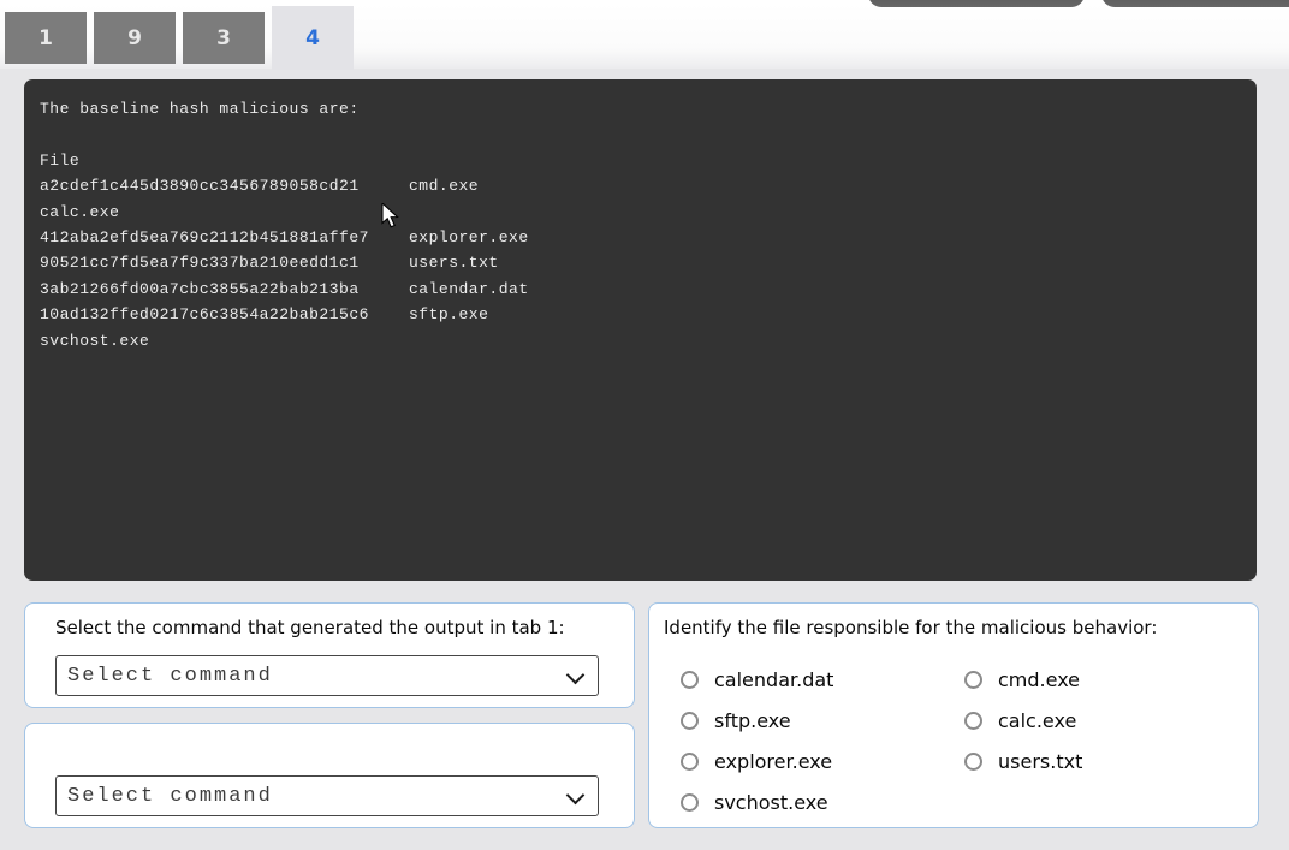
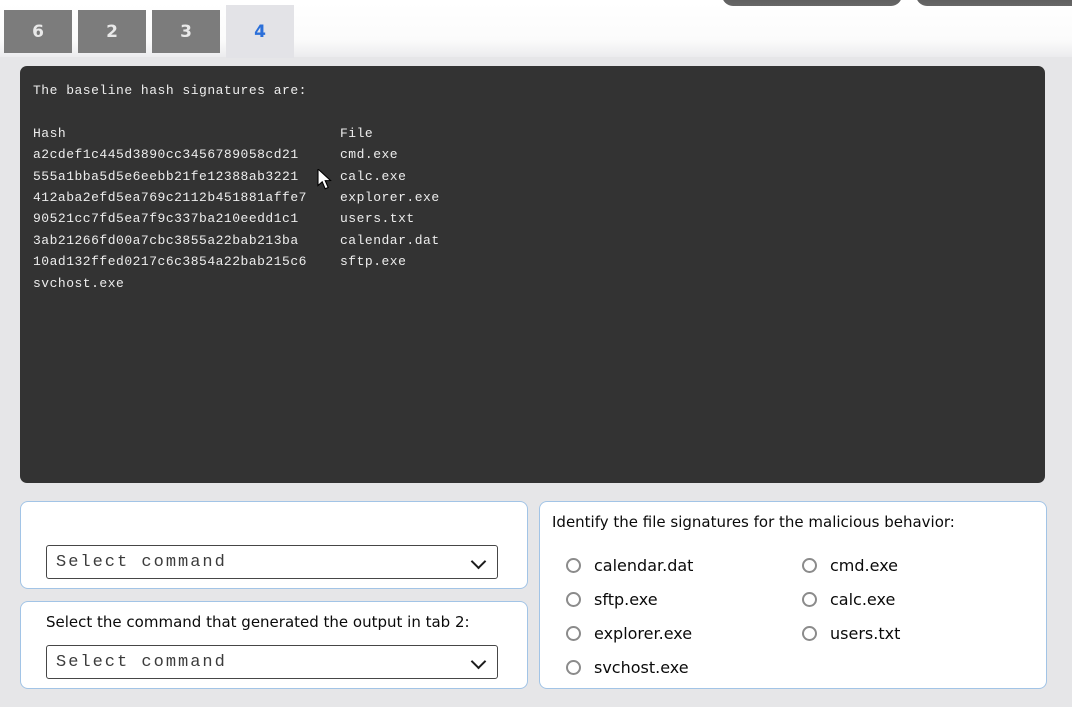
- 1
+ 6
- 9
+ 2
  3
  4
- The baseline hash malicious are:
+ The baseline hash signatures are:
+ Hash
  File
  a2cdef1c445d3890cc3456789058cd21
  cmd.exe
+ 555a1bba5d5e6eebb21fe12388ab3221
  calc.exe
  412aba2efd5ea769c2112b451881affe7
  explorer.exe
  90521cc7fd5ea7f9c337ba210eedd1c1
  users.txt
  3ab21266fd00a7cbc3855a22bab213ba
  calendar.dat
  10ad132ffed0217c6c3854a22bab215c6
  sftp.exe
  svchost.exe
- Select the command that generated the output in tab 1:
  Select command
+ Select the command that generated the output in tab 2:
  Select command
- Identify the file responsible for the malicious behavior:
+ Identify the file signatures for the malicious behavior:
  calendar.dat
  cmd.exe
  sftp.exe
  calc.exe
  explorer.exe
  users.txt
  svchost.exe
